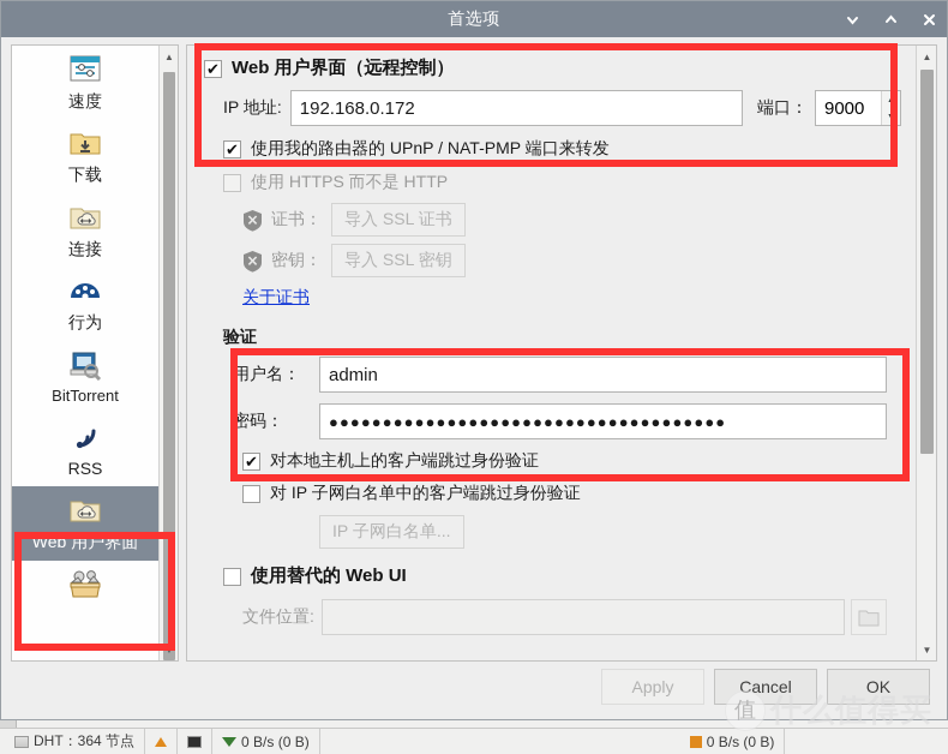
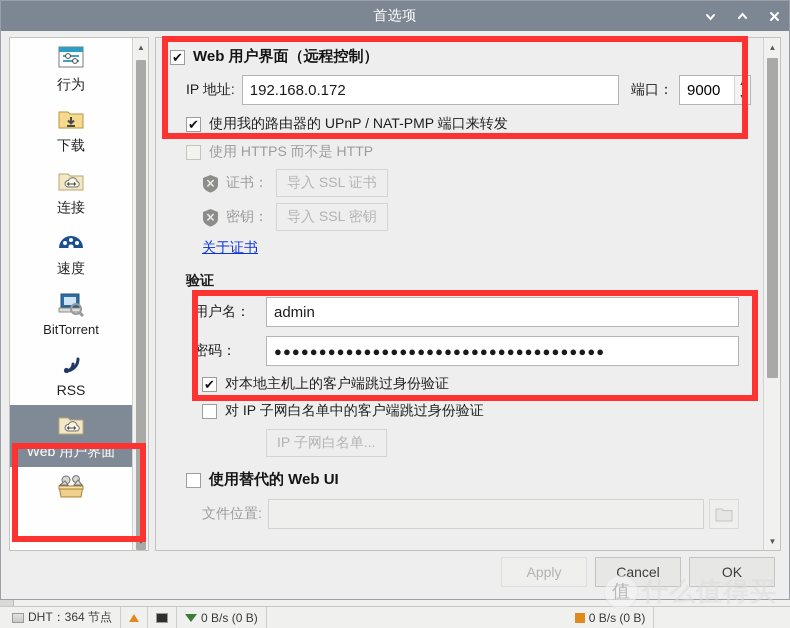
  DHT：364 节点
  0 B/s (0 B)
  0 B/s (0 B)
  首选项
- 速度
+ 行为
  下载
  连接
- 行为
+ 速度
  BitTorrent
  RSS
  Web 用户界面
  ▲
  ▼
  Web 用户界面（远程控制）
  IP 地址:
  192.168.0.172
  端口：
  9000
  使用我的路由器的 UPnP / NAT-PMP 端口来转发
  使用 HTTPS 而不是 HTTP
  证书：
  导入 SSL 证书
  密钥：
  导入 SSL 密钥
  关于证书
  验证
  用户名：
  admin
  密码：
  ●●●●●●●●●●●●●●●●●●●●●●●●●●●●●●●●●●●●●
  对本地主机上的客户端跳过身份验证
  对 IP 子网白名单中的客户端跳过身份验证
  IP 子网白名单...
  使用替代的 Web UI
  文件位置:
  ▲
  ▼
  Apply
  Cancel
  OK
  值
  什么值得买
